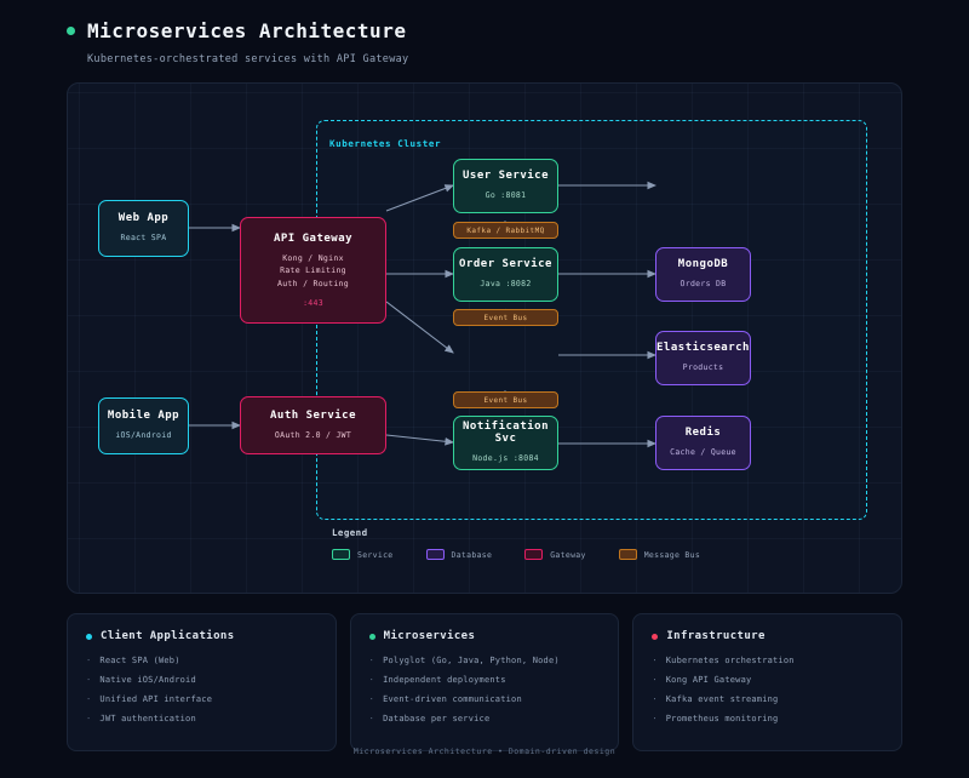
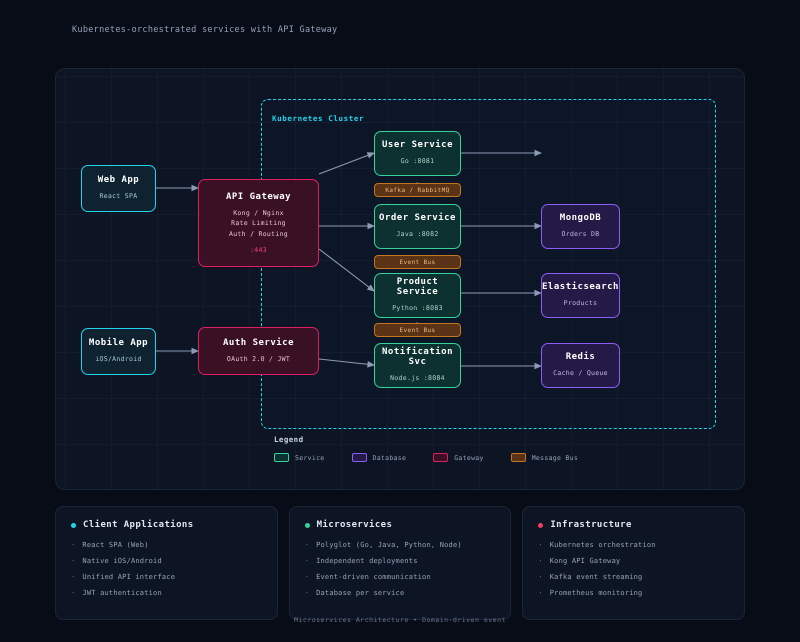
- Microservices Architecture
  Kubernetes-orchestrated services with API Gateway
  Kubernetes Cluster
  Web App
  React SPA
  Mobile App
  iOS/Android
  API Gateway
  Kong / Nginx
  Rate Limiting
  Auth / Routing
  :443
  Auth Service
  OAuth 2.0 / JWT
  User Service
  Go :8081
  Order Service
  Java :8082
+ Product Service
+ Python :8083
  Notification Svc
  Node.js :8084
  MongoDB
  Orders DB
  Elasticsearch
  Products
  Redis
  Cache / Queue
  Legend
  Service
  Database
  Gateway
  Message Bus
  Client Applications
  ·
  React SPA (Web)
  ·
  Native iOS/Android
  ·
  Unified API interface
  ·
  JWT authentication
  Microservices
  ·
  Polyglot (Go, Java, Python, Node)
  ·
  Independent deployments
  ·
  Event-driven communication
  ·
  Database per service
  Infrastructure
  ·
  Kubernetes orchestration
  ·
  Kong API Gateway
  ·
  Kafka event streaming
  ·
  Prometheus monitoring
- Microservices Architecture • Domain-driven design
+ Microservices Architecture • Domain-driven event
